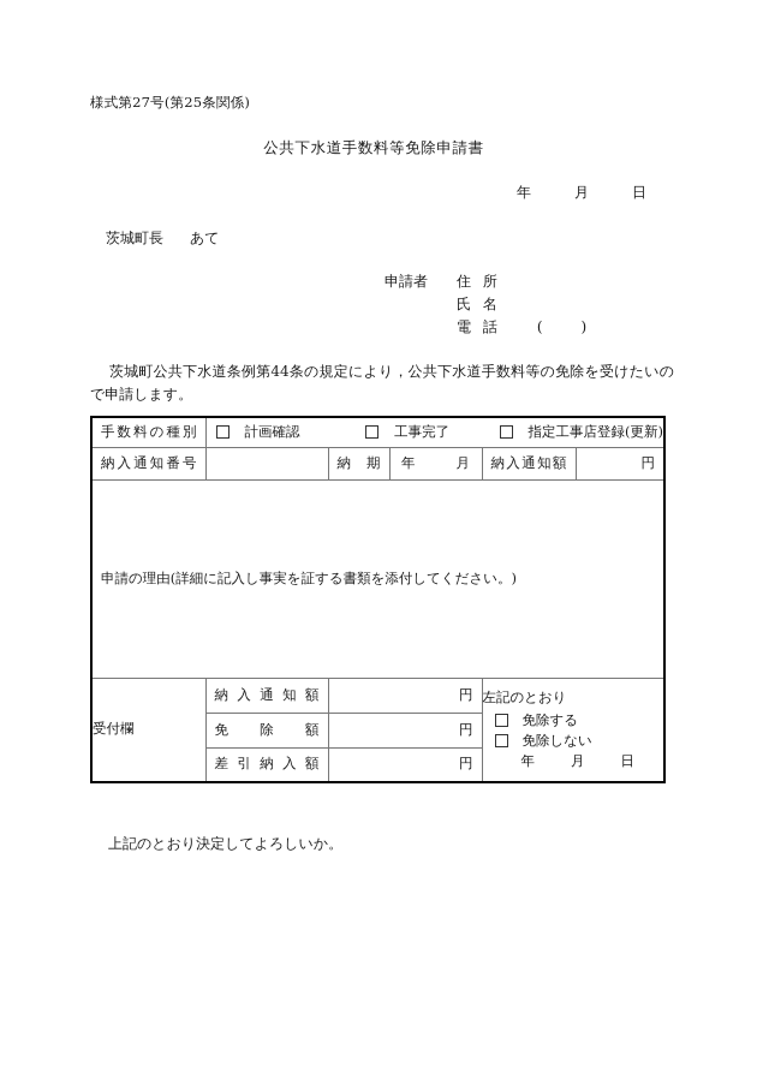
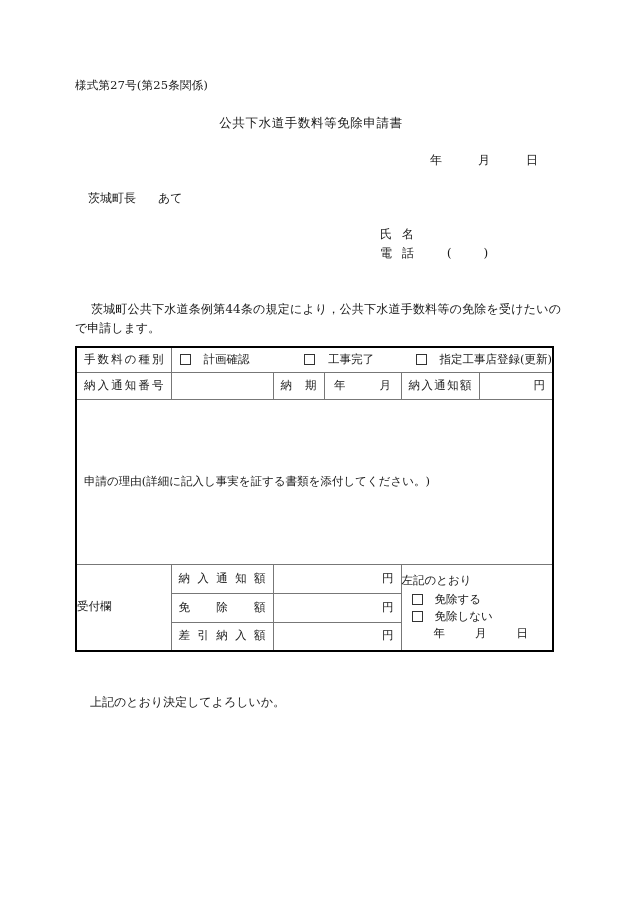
  様式第27号(第25条関係)
  公共下水道手数料等免除申請書
  年 月 日
  茨城町長 あて
- 申請者 住 所
  氏 名
  電 話 ( )
  茨城町公共下水道条例第44条の規定により，公共下水道手数料等の免除を受けたいので申請します。
  手数料の種別	計画確認 工事完了 指定工事店登録(更新)
  納入通知番号		納 期	年 月	納入通知額	円
  申請の理由(詳細に記入し事実を証する書類を添付してください。)
  受付欄	納入通知額	円	左記のとおり 免除する 免除しない 年 月 日
  免 除 額	円
  差引納入額	円
  上記のとおり決定してよろしいか。
